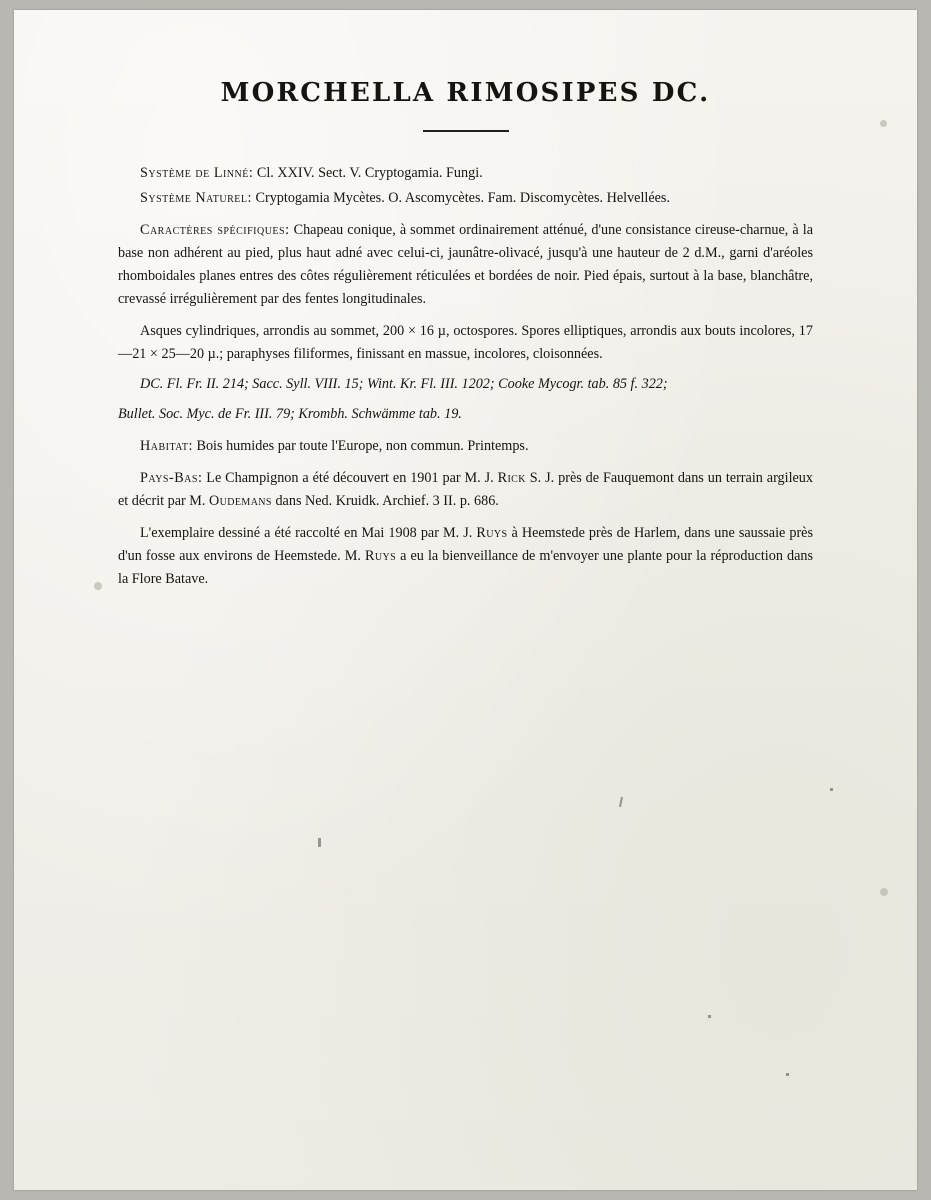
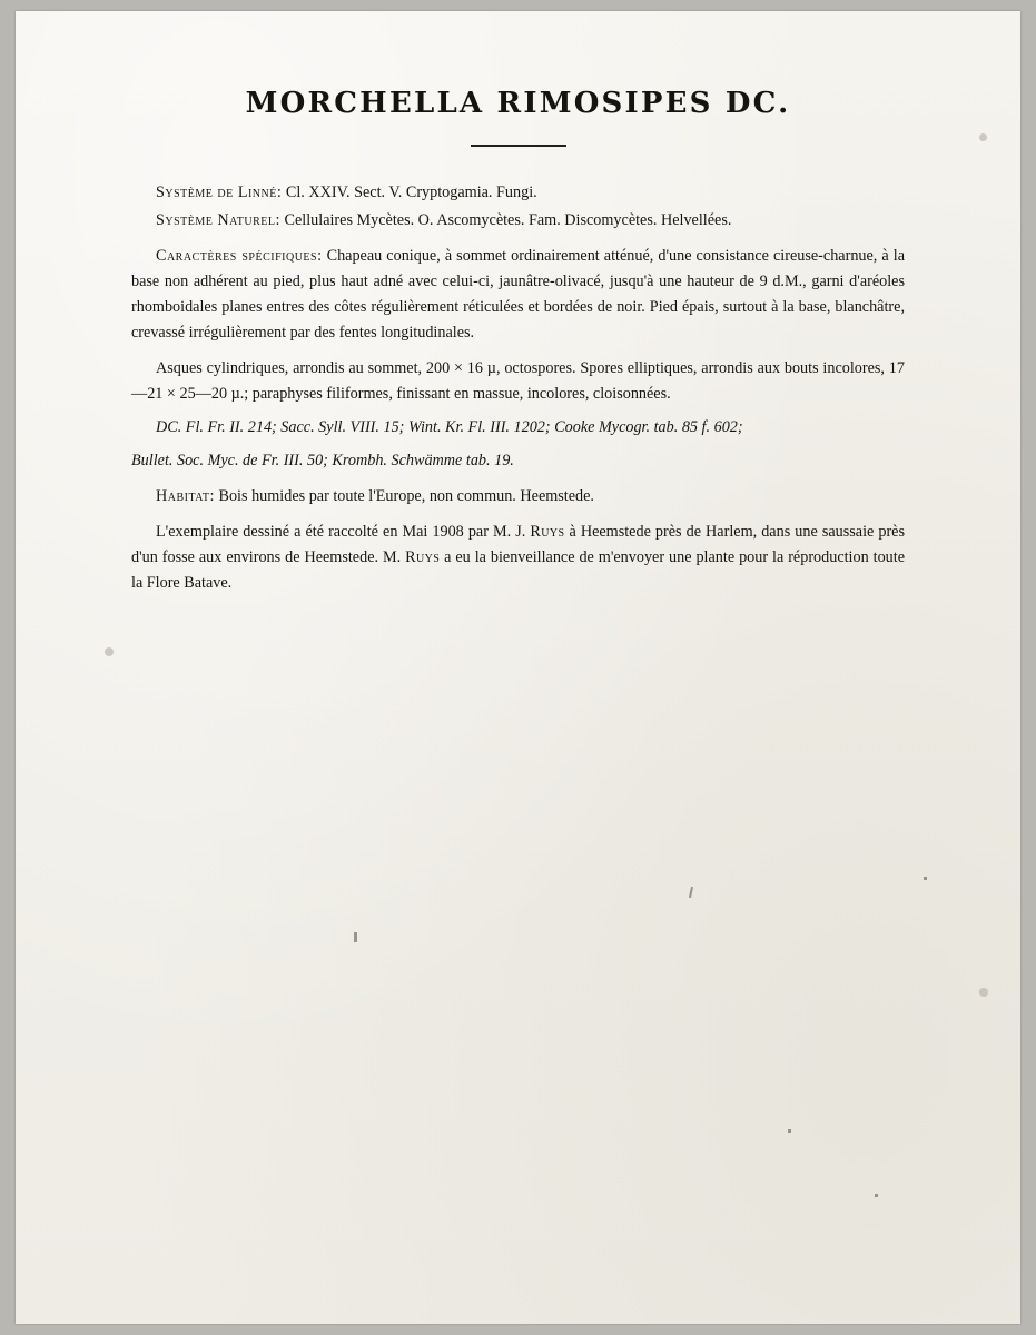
  MORCHELLA RIMOSIPES DC.
  Système de Linné: Cl. XXIV. Sect. V. Cryptogamia. Fungi.
- Système Naturel: Cryptogamia Mycètes. O. Ascomycètes. Fam. Discomycètes. Helvellées.
+ Système Naturel: Cellulaires Mycètes. O. Ascomycètes. Fam. Discomycètes. Helvellées.
- Caractères spécifiques: Chapeau conique, à sommet ordinairement atténué, d'une consistance cireuse-charnue, à la base non adhérent au pied, plus haut adné avec celui-ci, jaunâtre-olivacé, jusqu'à une hauteur de 2 d.M., garni d'aréoles rhomboidales planes entres des côtes régulièrement réticulées et bordées de noir. Pied épais, surtout à la base, blanchâtre, crevassé irrégulièrement par des fentes longitudinales.
+ Caractères spécifiques: Chapeau conique, à sommet ordinairement atténué, d'une consistance cireuse-charnue, à la base non adhérent au pied, plus haut adné avec celui-ci, jaunâtre-olivacé, jusqu'à une hauteur de 9 d.M., garni d'aréoles rhomboidales planes entres des côtes régulièrement réticulées et bordées de noir. Pied épais, surtout à la base, blanchâtre, crevassé irrégulièrement par des fentes longitudinales.
  Asques cylindriques, arrondis au sommet, 200 × 16 µ, octospores. Spores elliptiques, arrondis aux bouts incolores, 17—21 × 25—20 µ.; paraphyses filiformes, finissant en massue, incolores, cloisonnées.
- DC. Fl. Fr. II. 214; Sacc. Syll. VIII. 15; Wint. Kr. Fl. III. 1202; Cooke Mycogr. tab. 85 f. 322;
+ DC. Fl. Fr. II. 214; Sacc. Syll. VIII. 15; Wint. Kr. Fl. III. 1202; Cooke Mycogr. tab. 85 f. 602;
- Bullet. Soc. Myc. de Fr. III. 79; Krombh. Schwämme tab. 19.
+ Bullet. Soc. Myc. de Fr. III. 50; Krombh. Schwämme tab. 19.
- Habitat: Bois humides par toute l'Europe, non commun. Printemps.
+ Habitat: Bois humides par toute l'Europe, non commun. Heemstede.
- Pays-Bas: Le Champignon a été découvert en 1901 par M. J. Rick S. J. près de Fauquemont dans un terrain argileux et décrit par M. Oudemans dans Ned. Kruidk. Archief. 3 II. p. 686.
- L'exemplaire dessiné a été raccolté en Mai 1908 par M. J. Ruys à Heemstede près de Harlem, dans une saussaie près d'un fosse aux environs de Heemstede. M. Ruys a eu la bienveillance de m'envoyer une plante pour la réproduction dans la Flore Batave.
+ L'exemplaire dessiné a été raccolté en Mai 1908 par M. J. Ruys à Heemstede près de Harlem, dans une saussaie près d'un fosse aux environs de Heemstede. M. Ruys a eu la bienveillance de m'envoyer une plante pour la réproduction toute la Flore Batave.
